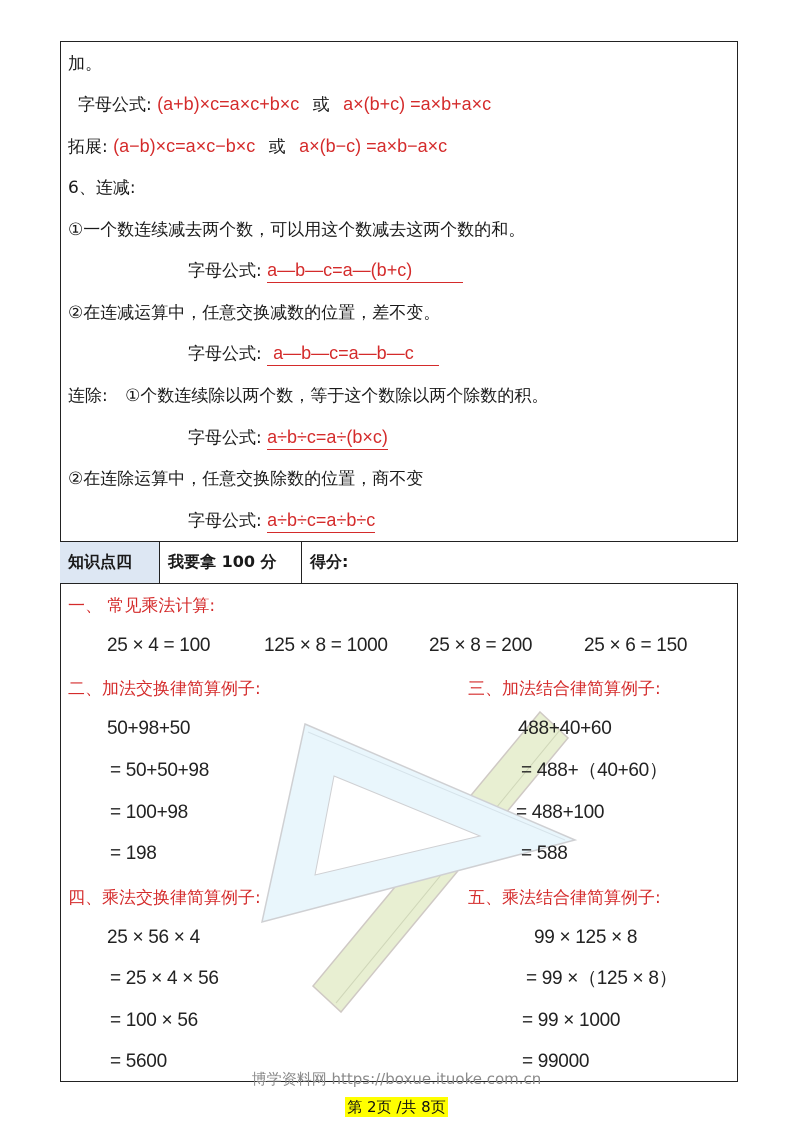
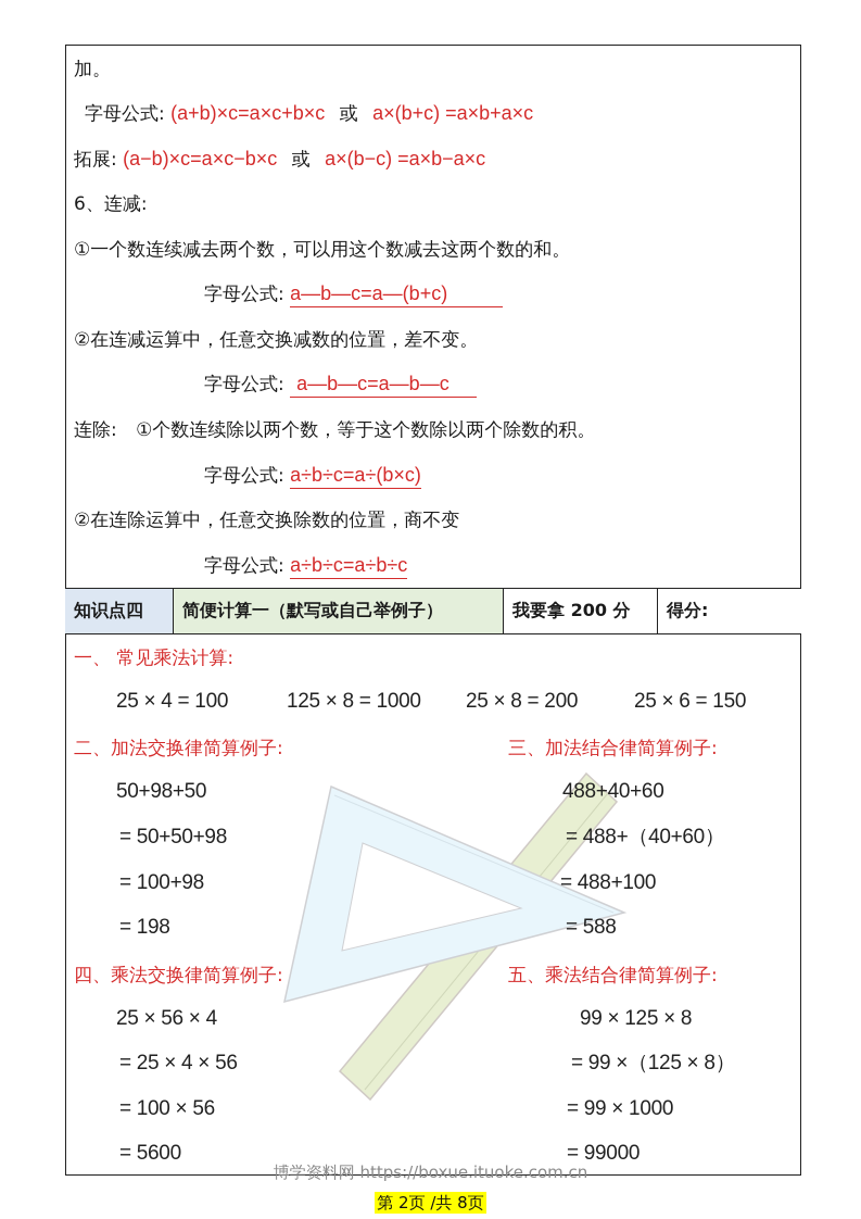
  加。
  字母公式: (a+b)×c=a×c+b×c 或 a×(b+c) =a×b+a×c
  拓展: (a−b)×c=a×c−b×c 或 a×(b−c) =a×b−a×c
  6、连减:
  ①一个数连续减去两个数，可以用这个数减去这两个数的和。
  字母公式: a—b—c=a—(b+c)
  ②在连减运算中，任意交换减数的位置，差不变。
  字母公式: a—b—c=a—b—c
  连除: ①个数连续除以两个数，等于这个数除以两个除数的积。
  字母公式: a÷b÷c=a÷(b×c)
  ②在连除运算中，任意交换除数的位置，商不变
  字母公式: a÷b÷c=a÷b÷c
  知识点四
+ 简便计算一（默写或自己举例子）
- 我要拿 100 分
+ 我要拿 200 分
  得分:
  一、 常见乘法计算:
  25 × 4 = 100
  125 × 8 = 1000
  25 × 8 = 200
  25 × 6 = 150
  二、加法交换律简算例子:
  三、加法结合律简算例子:
  50+98+50
  = 50+50+98
  = 100+98
  = 198
  488+40+60
  = 488+（40+60）
  = 488+100
  = 588
  四、乘法交换律简算例子:
  五、乘法结合律简算例子:
  25 × 56 × 4
  = 25 × 4 × 56
  = 100 × 56
  = 5600
  99 × 125 × 8
  = 99 ×（125 × 8）
  = 99 × 1000
  = 99000
  博学资料网 https://boxue.ituoke.com.cn
  第 2页 /共 8页
